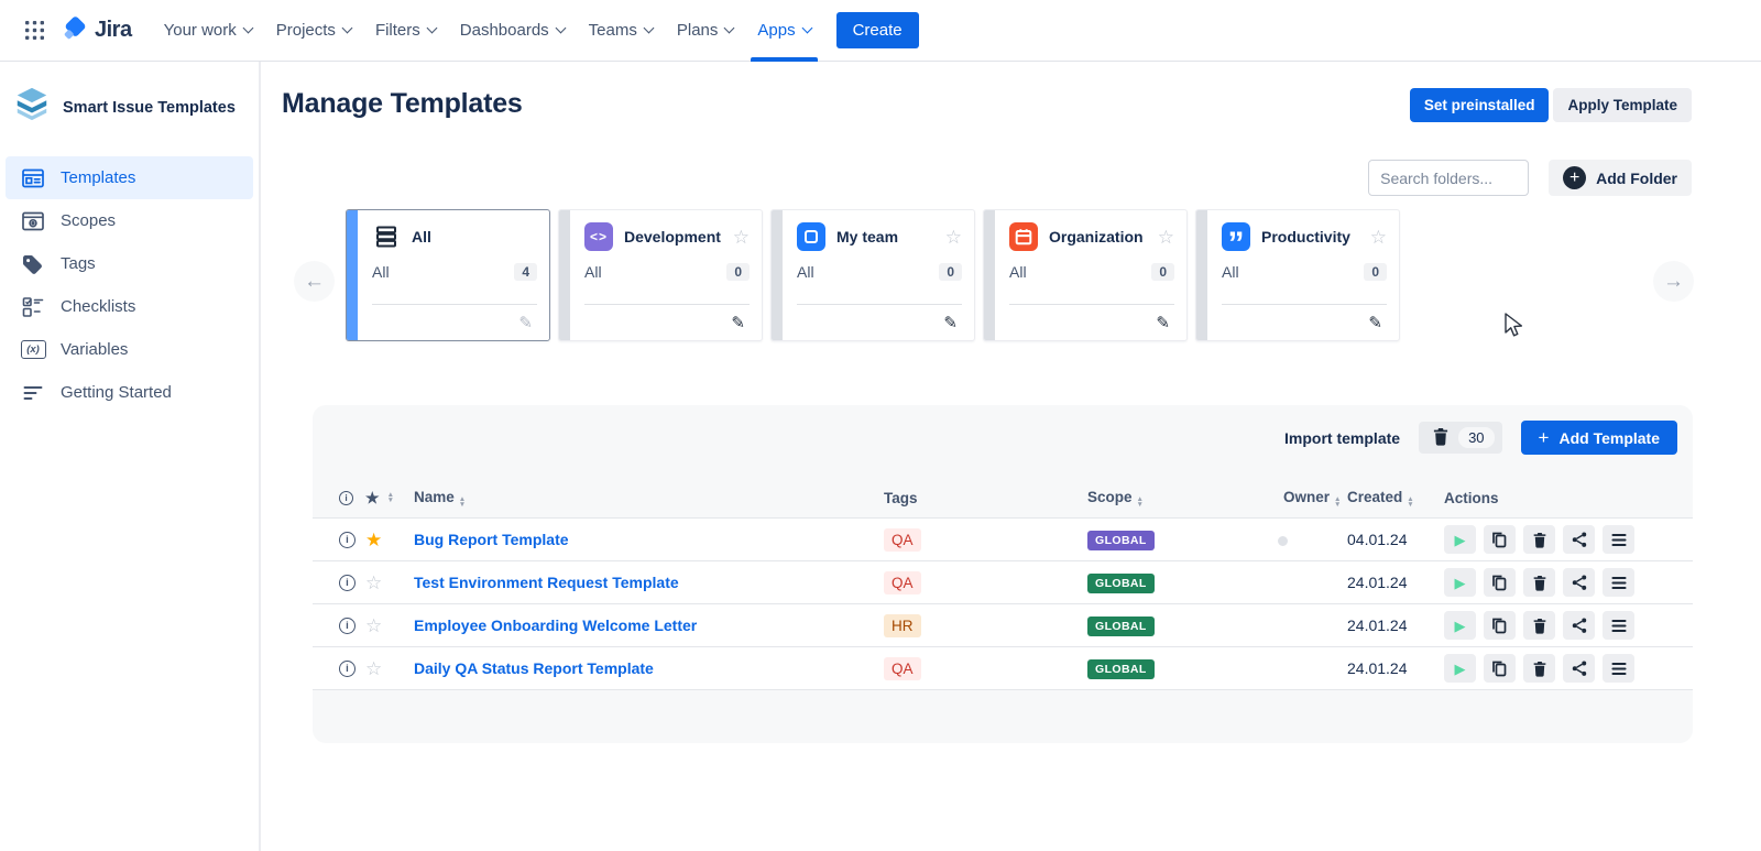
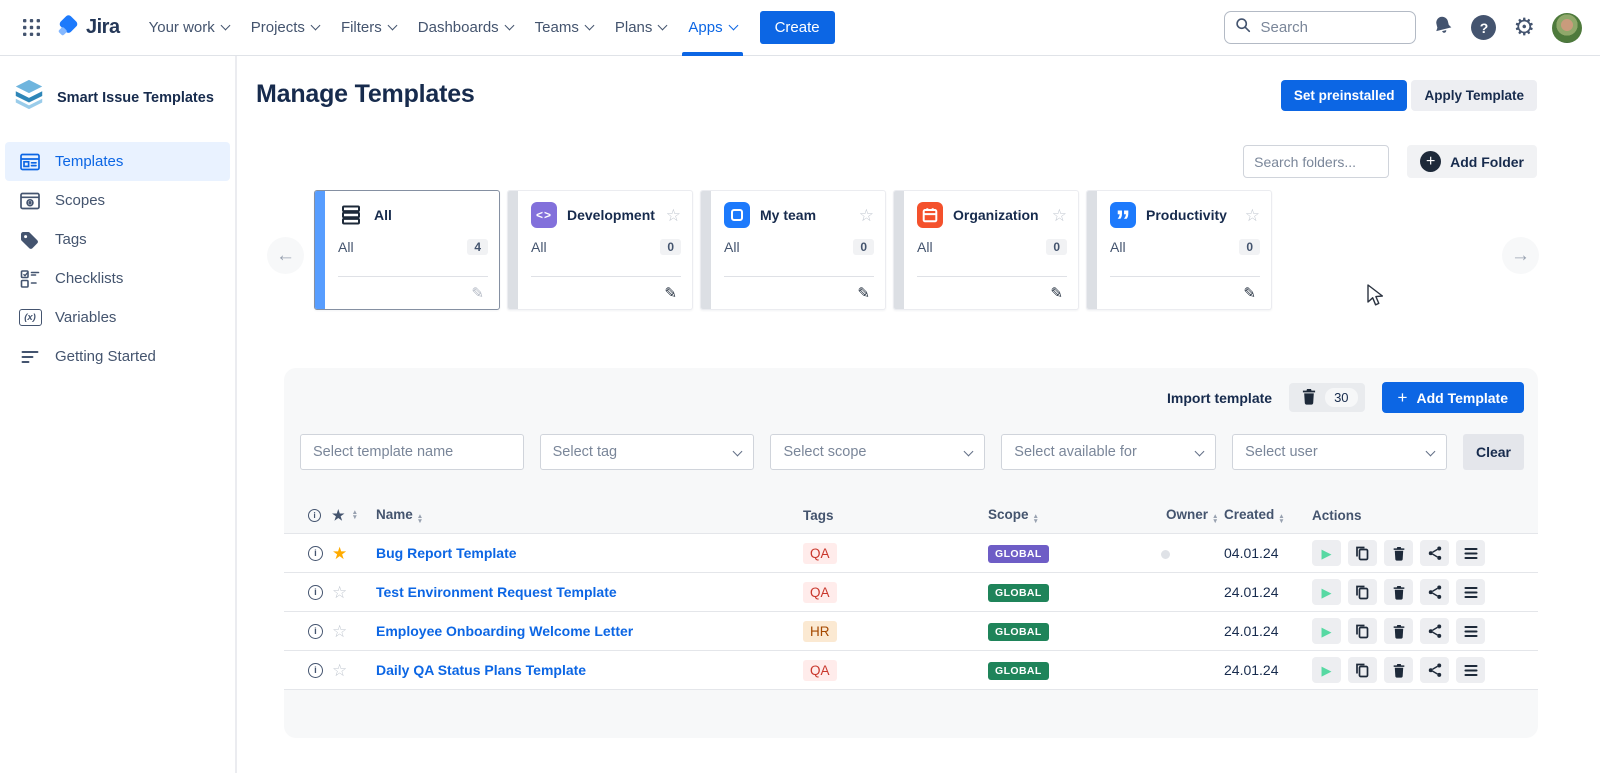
  Jira
  Your work
  Projects
  Filters
  Dashboards
  Teams
  Plans
  Apps
  Create
+ Search
  Smart Issue Templates
  Templates
  Scopes
  Tags
  Checklists
  Variables
  Getting Started
  Manage Templates
  Set preinstalled
  Apply Template
  Search folders...
  Add Folder
  All
  All
  4
  Development
  All
  0
  My team
  All
  0
  Organization
  All
  0
  Productivity
  All
  0
  Import template
  30
  Add Template
+ Select template name
+ Select tag
+ Select scope
+ Select available for
+ Select user
+ Clear
  Name
  Tags
  Scope
  Owner
  Created
  Actions
  Bug Report Template
  QA
  GLOBAL
  04.01.24
  Test Environment Request Template
  QA
  GLOBAL
  24.01.24
  Employee Onboarding Welcome Letter
  HR
  GLOBAL
  24.01.24
- Daily QA Status Report Template
+ Daily QA Status Plans Template
  QA
  GLOBAL
  24.01.24
